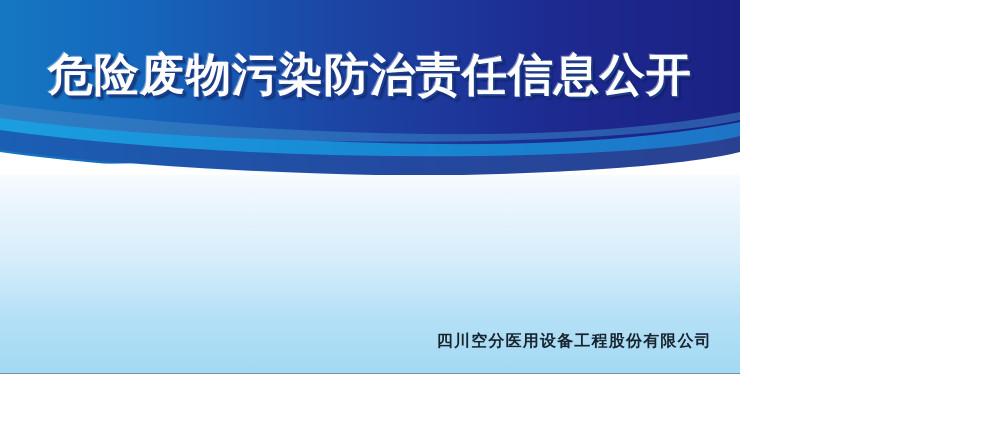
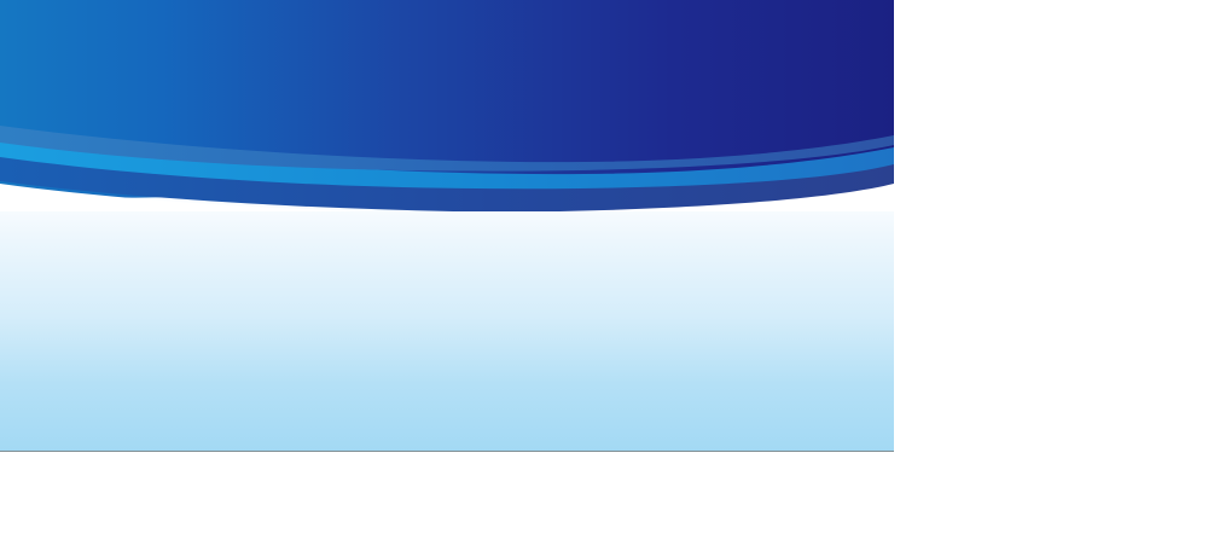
- 危险废物污染防治责任信息公开
- 四川空分医用设备工程股份有限公司
